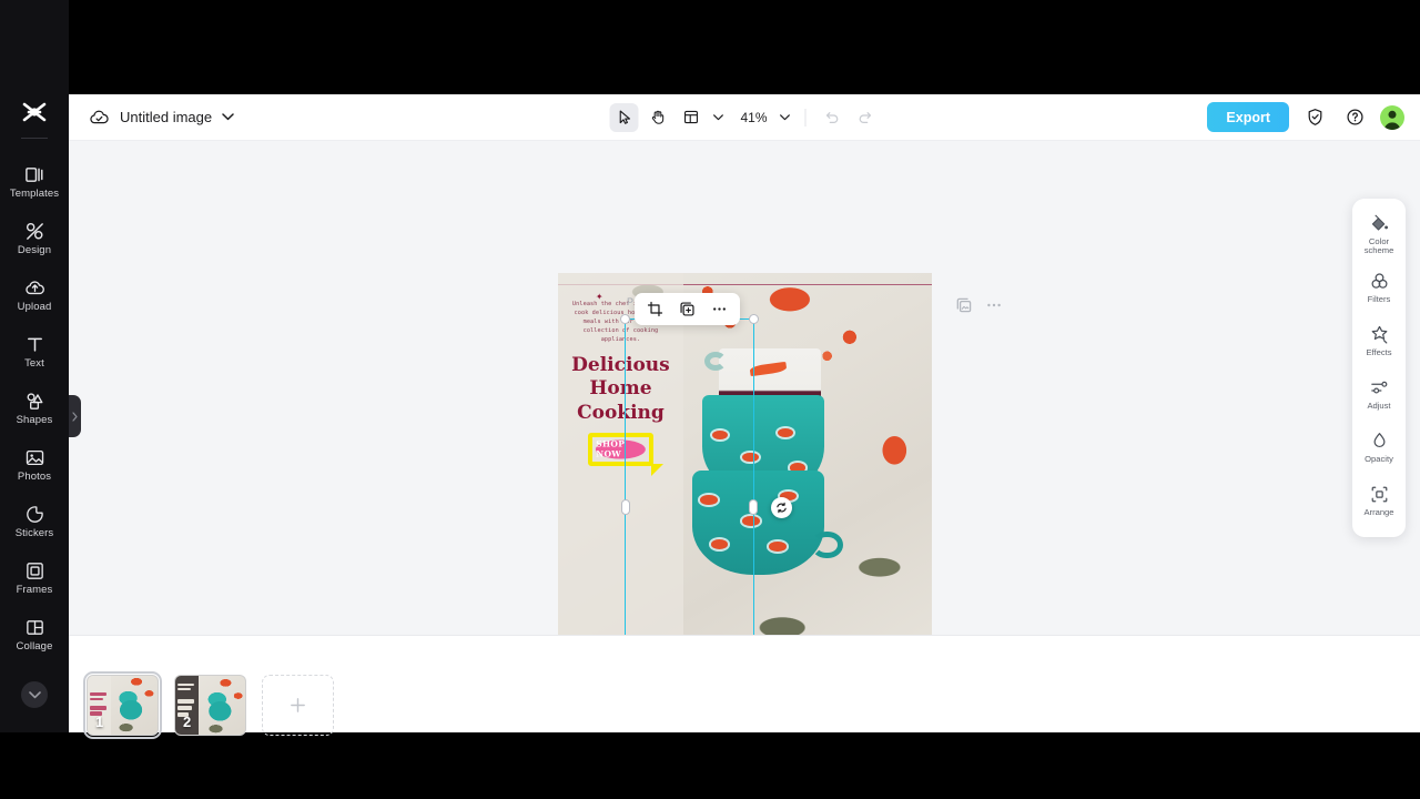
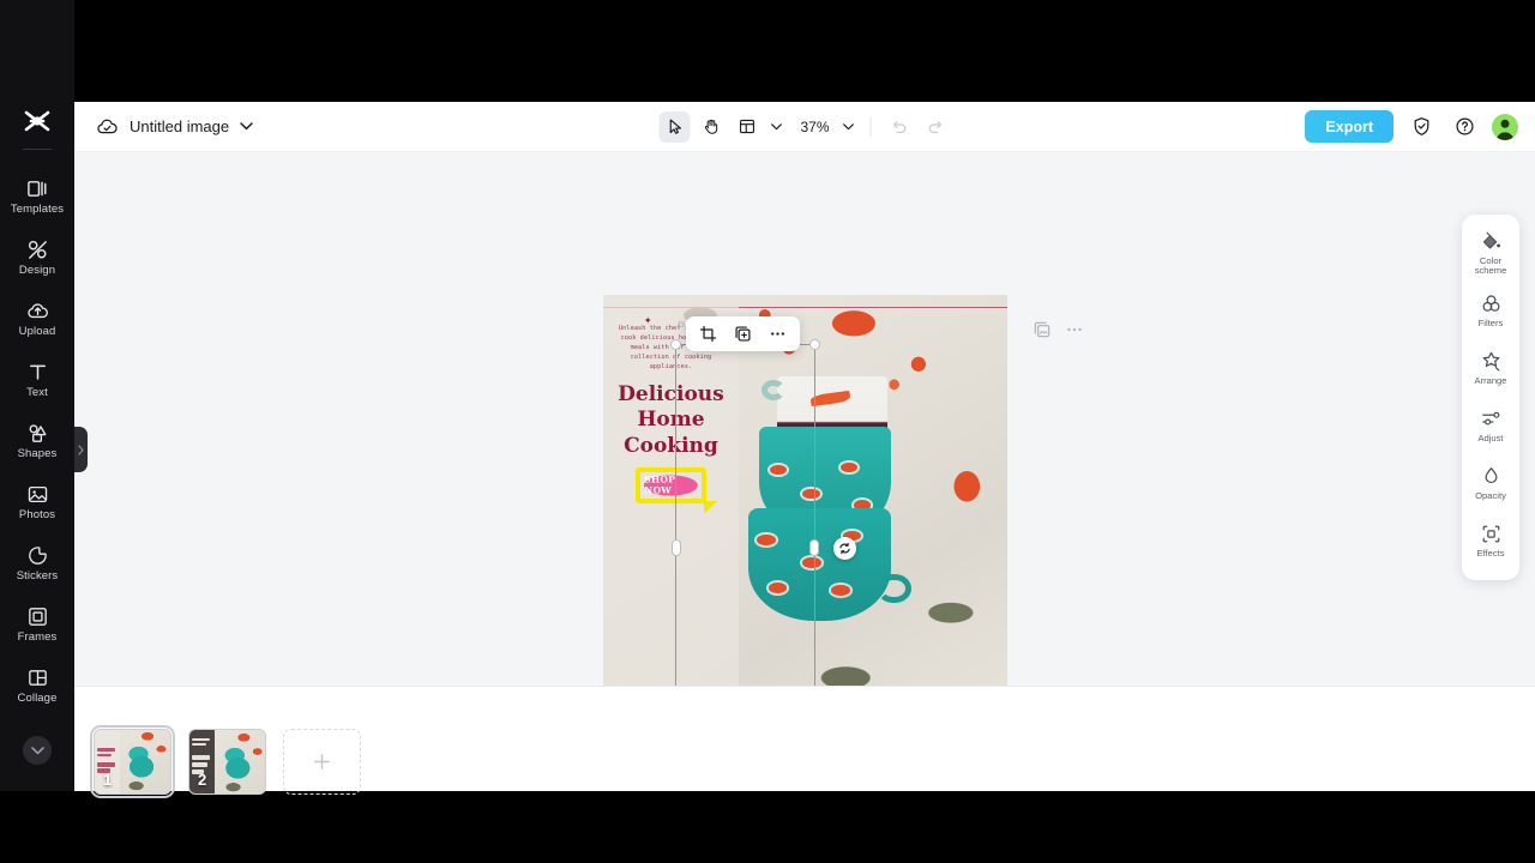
  Templates
  Design
  Upload
  Text
  Shapes
  Photos
  Stickers
  Frames
  Collage
  Untitled image
- 41%
+ 37%
  Export
  P
  ✦
  Delicious Home Cooking
  SHOP NOW
  Color scheme
  Filters
- Effects
+ Arrange
  Adjust
  Opacity
- Arrange
+ Effects
  1
  2
